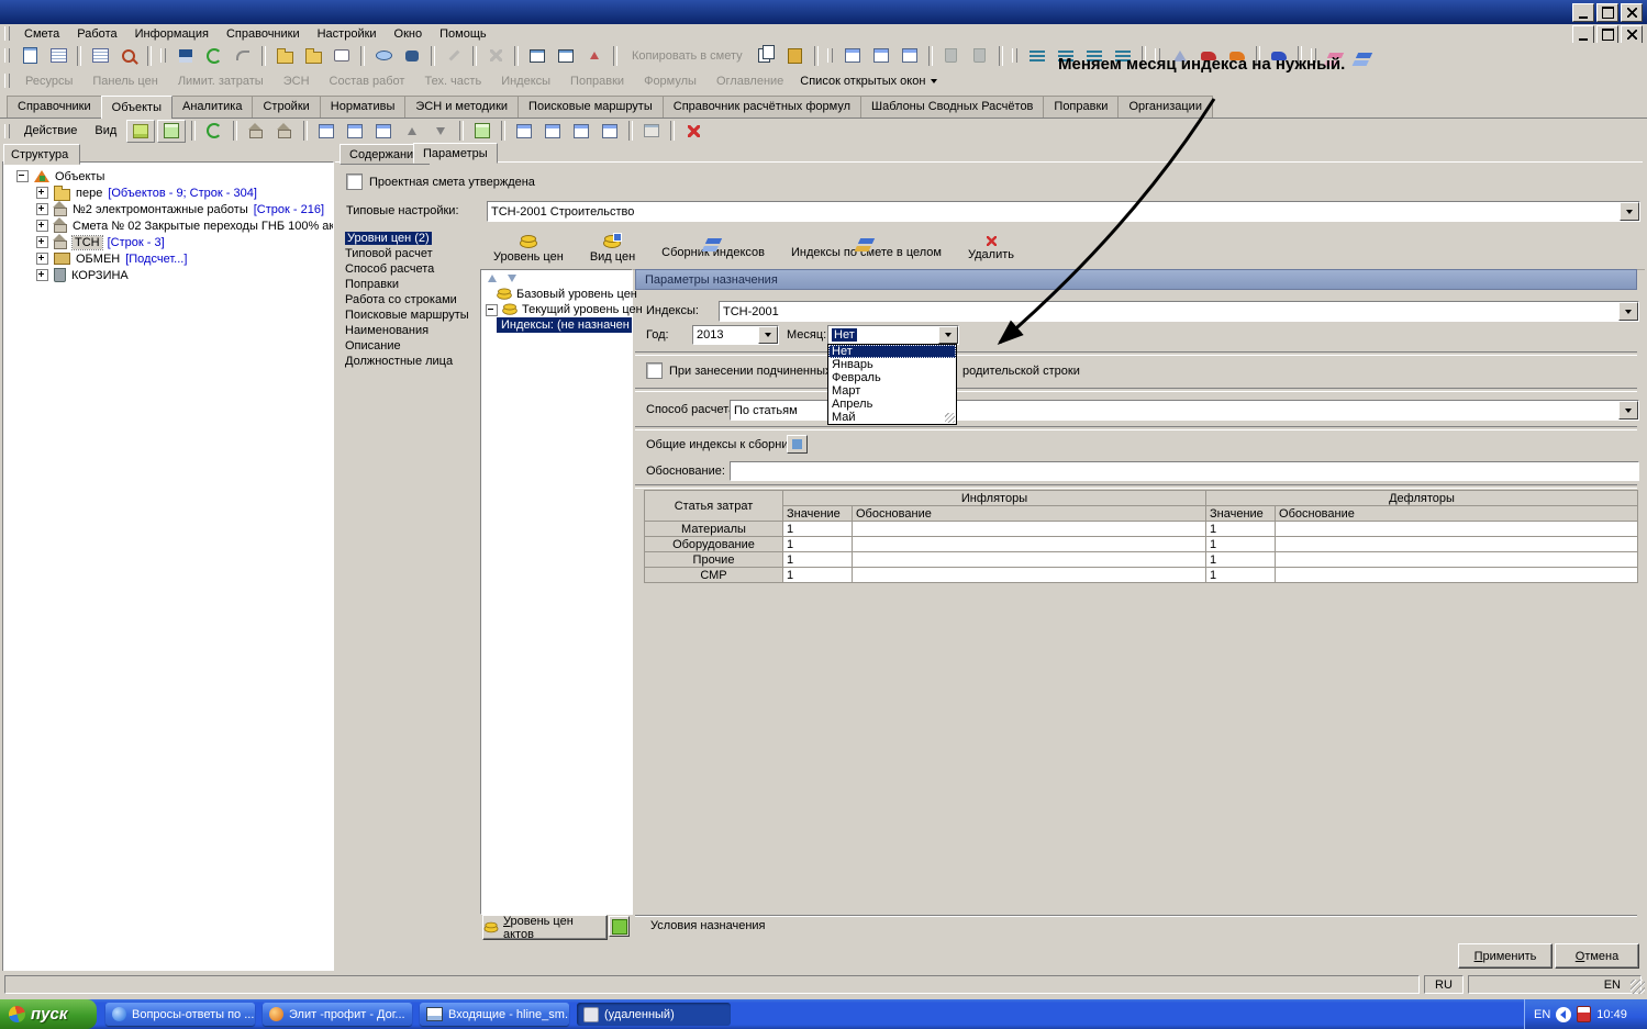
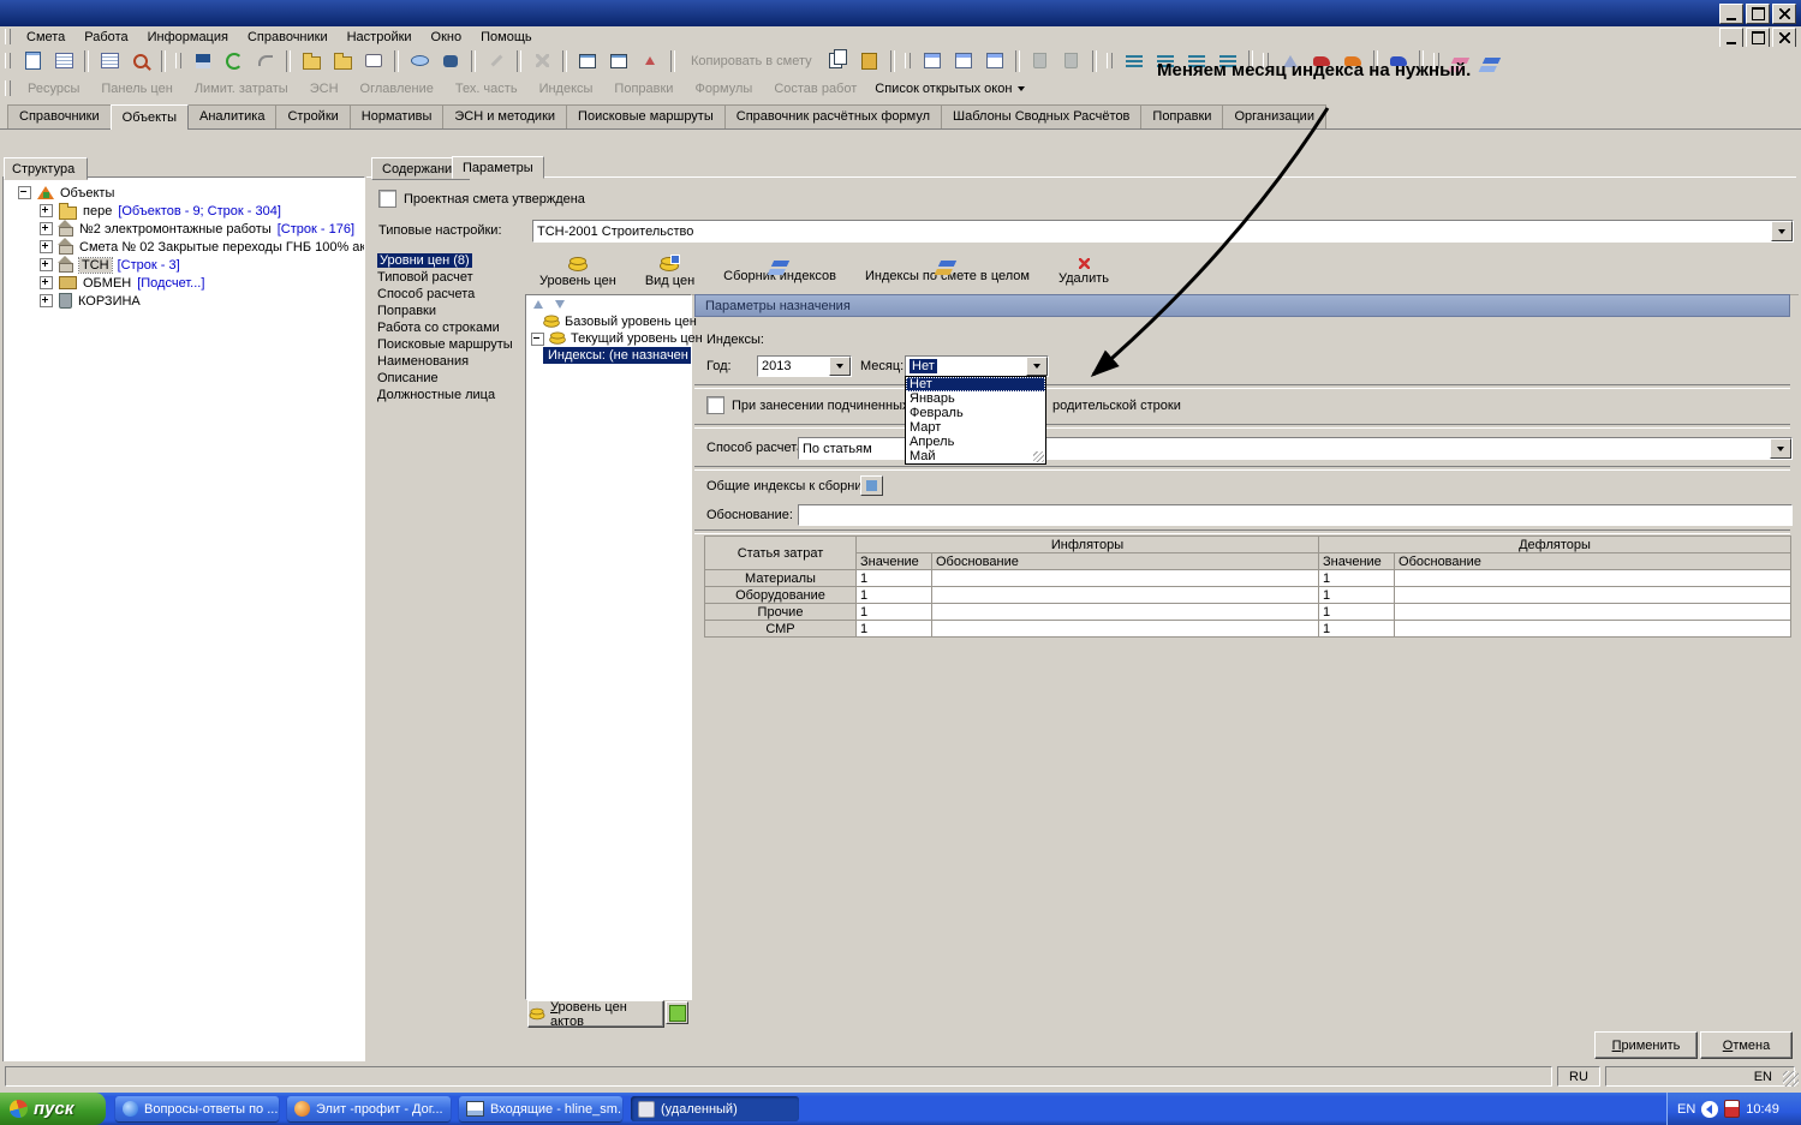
  Смета
  Работа
  Информация
  Справочники
  Настройки
  Окно
  Помощь
  Копировать в смету
  Ресурсы
  Панель цен
  Лимит. затраты
  ЭСН
- Состав работ
+ Оглавление
  Тех. часть
  Индексы
  Поправки
  Формулы
- Оглавление
+ Состав работ
  Список открытых окон
  Меняем месяц индекса на нужный.
  Справочники
  Объекты
  Аналитика
  Стройки
  Нормативы
  ЭСН и методики
  Поисковые маршруты
  Справочник расчётных формул
  Шаблоны Сводных Расчётов
  Поправки
  Организации
- Действие
- Вид
  Структура
  Объекты
  пере
  [Объектов - 9; Строк - 304]
  №2 электромонтажные работы
- [Строк - 216]
+ [Строк - 176]
  Смета № 02 Закрытые переходы ГНБ 100% ак
  ТСН
  [Строк - 3]
  ОБМЕН
  [Подсчет...]
  КОРЗИНА
  Содержани
  Параметры
  Проектная смета утверждена
  Типовые настройки:
  ТСН-2001 Строительство
- Уровни цен (2)
+ Уровни цен (8)
  Типовой расчет
  Способ расчета
  Поправки
  Работа со строками
  Поисковые маршруты
  Наименования
  Описание
  Должностные лица
  Уровень цен
  Вид цен
  Сборник индексов
  Индексы по смете в целом
  Удалить
  Базовый уровень цен
  Текущий уровень цен
  Индексы: (не назначен
  Уровень цен актов
  Параметры назначения
  Индексы:
- ТСН-2001
  Год:
  2013
  Месяц:
  Нет
  При занесении подчиненны
  родительской строки
  Способ расчет
  По статьям
  Нет
  Январь
  Февраль
  Март
  Апрель
  Май
  Общие индексы к сборни
  Обоснование:
  Статья затрат	Инфляторы	Дефляторы
  Значение	Обоснование	Значение	Обоснование
  Материалы	1		1
  Оборудование	1		1
  Прочие	1		1
  СМР	1		1
- Условия назначения
  Применить
  Отмена
  RU
  EN
  пуск
  Вопросы-ответы по ...
  Элит -профит - Дог...
  Входящие - hline_sm.
  (удаленный)
  EN
  10:49
